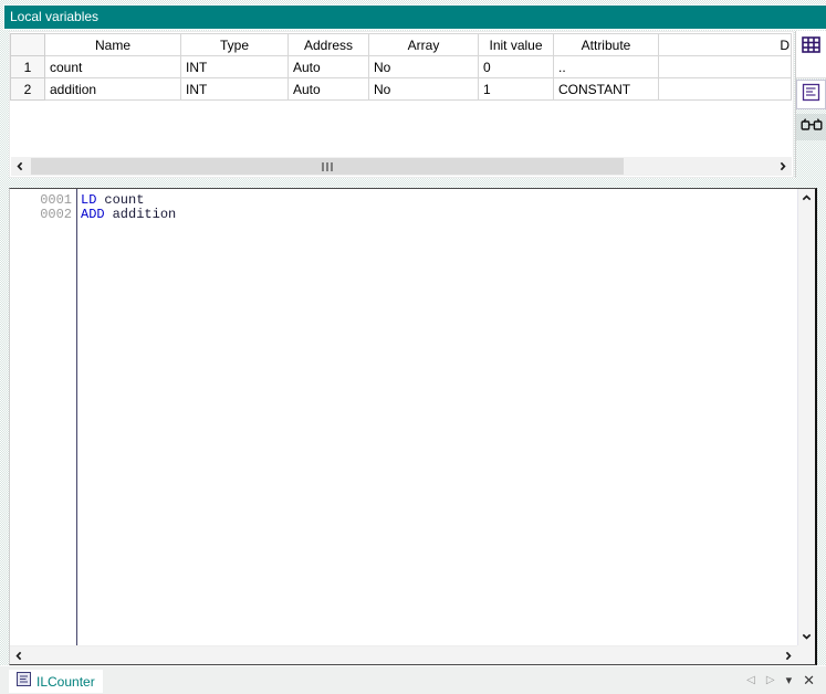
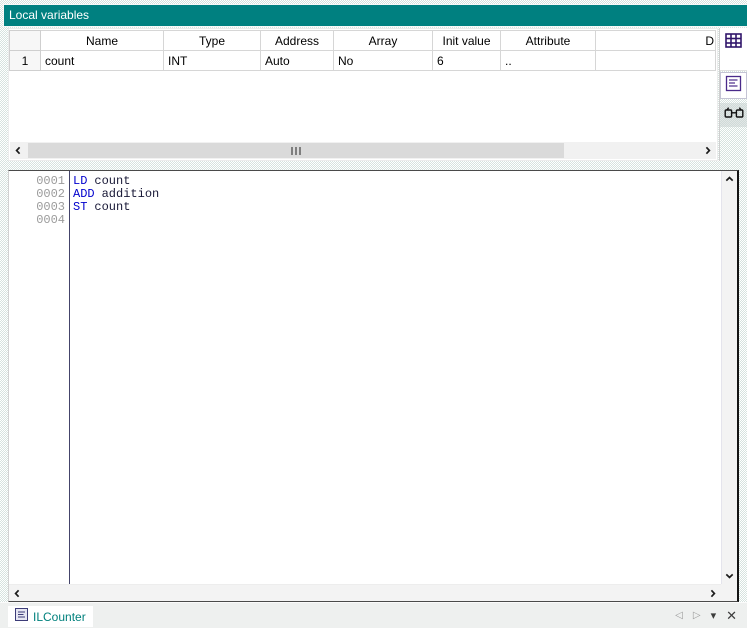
  Local variables
  	Name	Type	Address	Array	Init value	Attribute	D
- 1	count	INT	Auto	No	0	..
+ 1	count	INT	Auto	No	6	..
- 2	addition	INT	Auto	No	1	CONSTANT
  0001 LD count
  0002 ADD addition
+ 0003 ST count
+ 0004
  ILCounter
  ◁
  ▷
  ▾
  ✕
